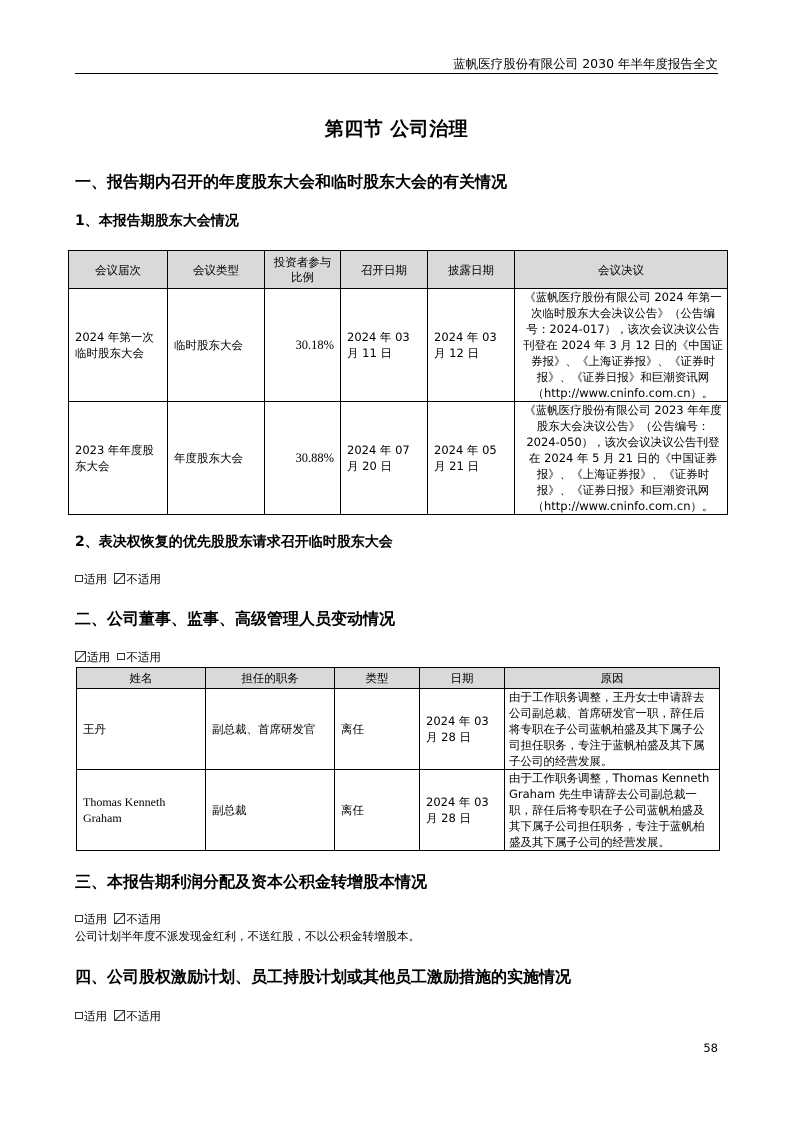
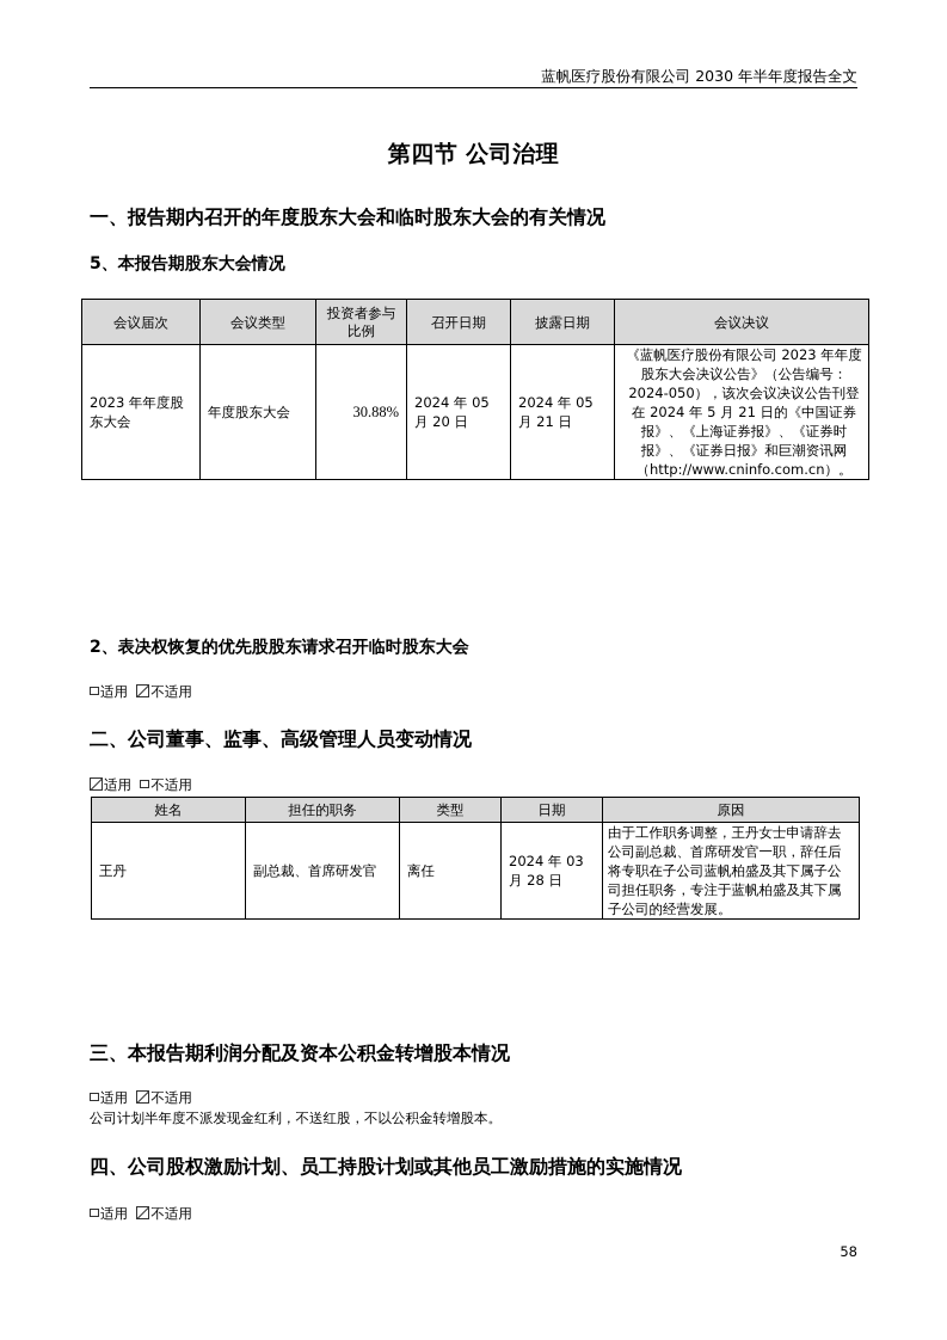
  蓝帆医疗股份有限公司 2030 年半年度报告全文
  第四节 公司治理
  一、报告期内召开的年度股东大会和临时股东大会的有关情况
- 1、本报告期股东大会情况
+ 5、本报告期股东大会情况
  会议届次	会议类型	投资者参与比例	召开日期	披露日期	会议决议
- 2024 年第一次临时股东大会	临时股东大会	30.18%	2024 年 03 月 11 日	2024 年 03 月 12 日	《蓝帆医疗股份有限公司 2024 年第一次临时股东大会决议公告》（公告编号：2024-017），该次会议决议公告刊登在 2024 年 3 月 12 日的《中国证券报》、《上海证券报》、《证券时报》、《证券日报》和巨潮资讯网（http://www.cninfo.com.cn）。
- 2023 年年度股东大会	年度股东大会	30.88%	2024 年 07 月 20 日	2024 年 05 月 21 日	《蓝帆医疗股份有限公司 2023 年年度股东大会决议公告》（公告编号：2024-050），该次会议决议公告刊登在 2024 年 5 月 21 日的《中国证券报》、《上海证券报》、《证券时报》、《证券日报》和巨潮资讯网（http://www.cninfo.com.cn）。
+ 2023 年年度股东大会	年度股东大会	30.88%	2024 年 05 月 20 日	2024 年 05 月 21 日	《蓝帆医疗股份有限公司 2023 年年度股东大会决议公告》（公告编号：2024-050），该次会议决议公告刊登在 2024 年 5 月 21 日的《中国证券报》、《上海证券报》、《证券时报》、《证券日报》和巨潮资讯网（http://www.cninfo.com.cn）。
  2、表决权恢复的优先股股东请求召开临时股东大会
  适用 不适用
  二、公司董事、监事、高级管理人员变动情况
  适用 不适用
  姓名	担任的职务	类型	日期	原因
  王丹	副总裁、首席研发官	离任	2024 年 03 月 28 日	由于工作职务调整，王丹女士申请辞去公司副总裁、首席研发官一职，辞任后将专职在子公司蓝帆柏盛及其下属子公司担任职务，专注于蓝帆柏盛及其下属子公司的经营发展。
- Thomas Kenneth Graham	副总裁	离任	2024 年 03 月 28 日	由于工作职务调整，Thomas Kenneth Graham 先生申请辞去公司副总裁一职，辞任后将专职在子公司蓝帆柏盛及其下属子公司担任职务，专注于蓝帆柏盛及其下属子公司的经营发展。
  三、本报告期利润分配及资本公积金转增股本情况
  适用 不适用
  公司计划半年度不派发现金红利，不送红股，不以公积金转增股本。
  四、公司股权激励计划、员工持股计划或其他员工激励措施的实施情况
  适用 不适用
  58
